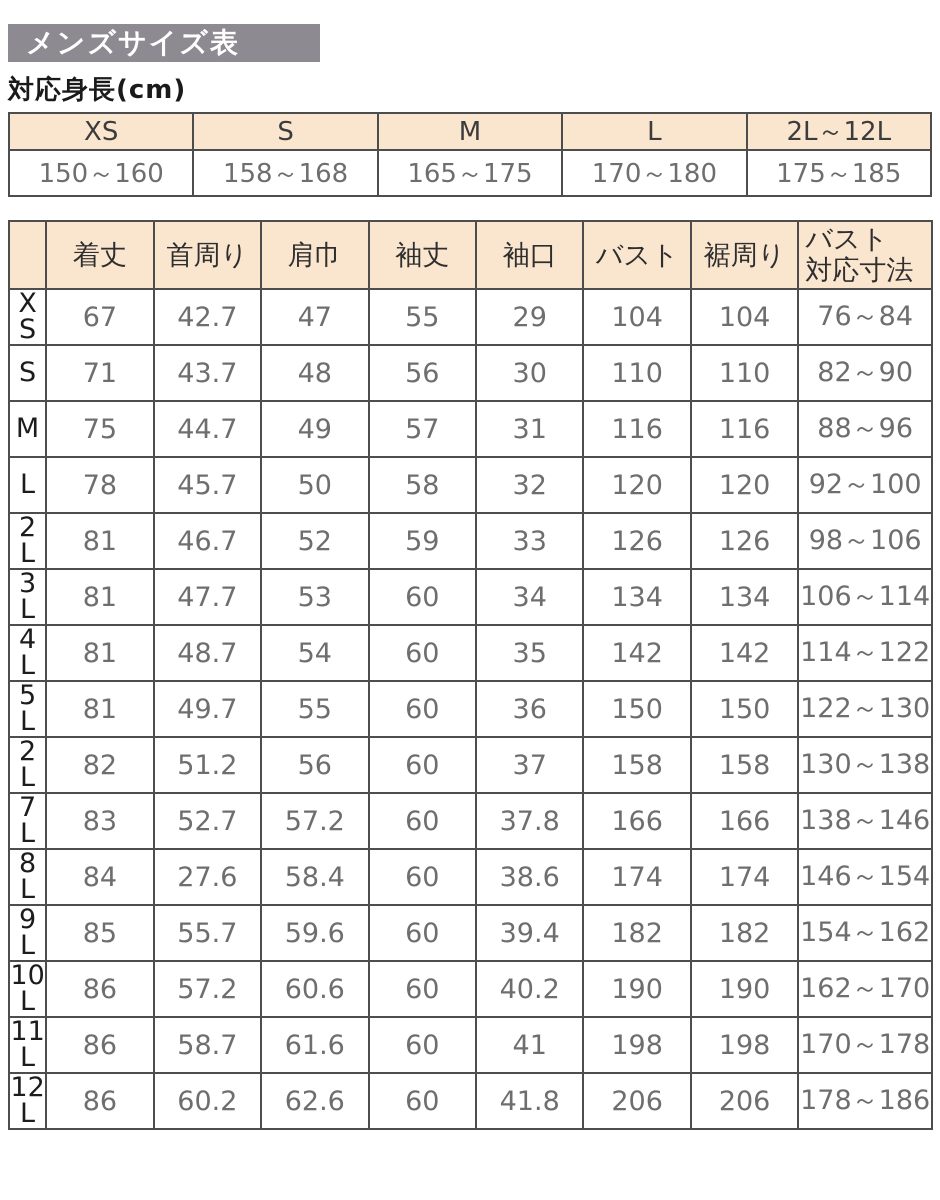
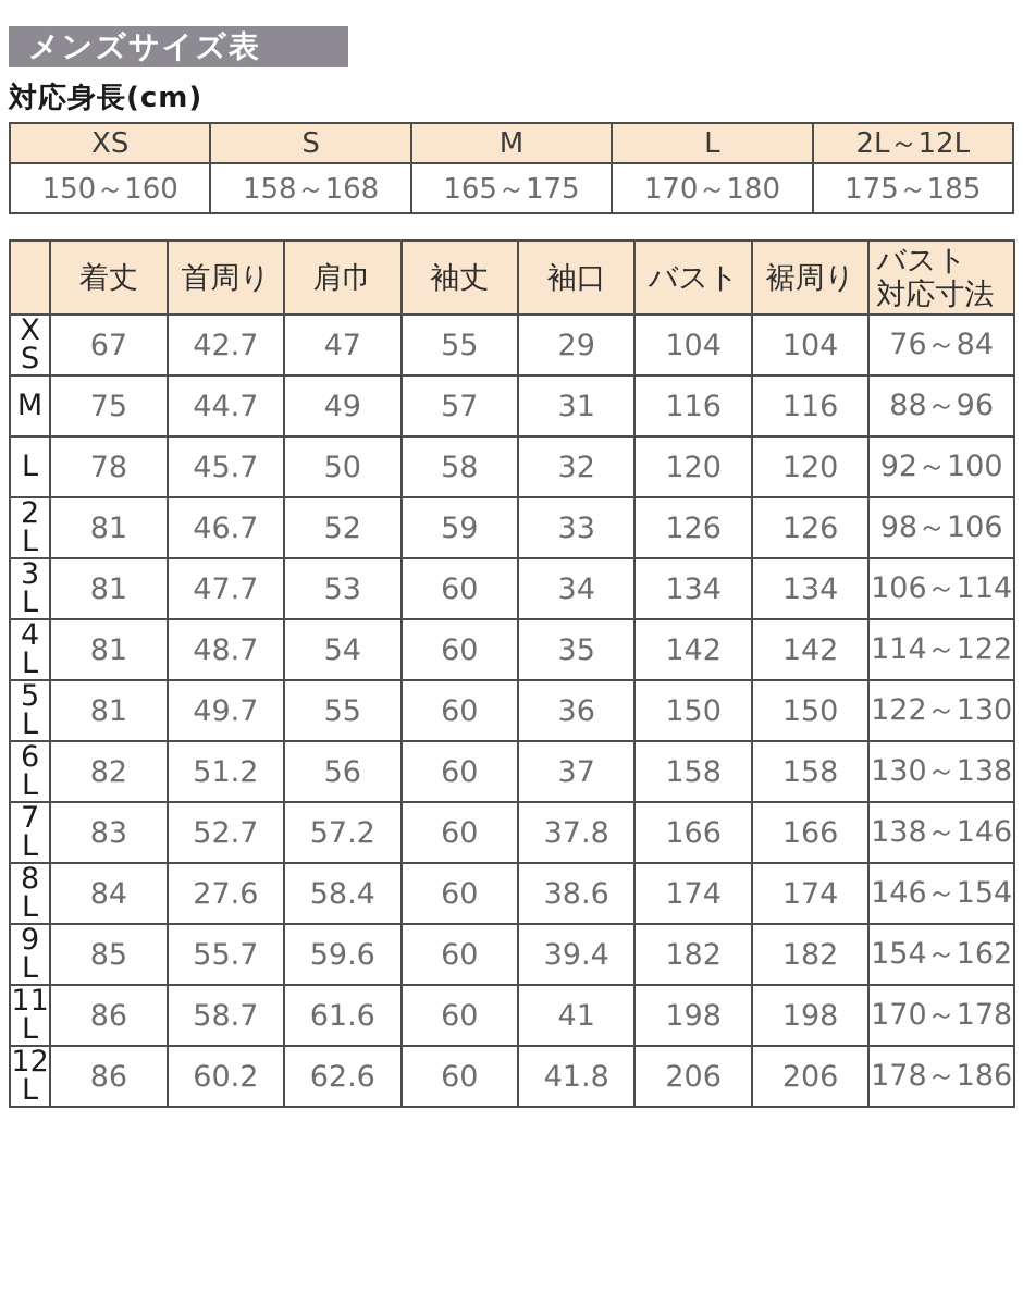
  メンズサイズ表
  対応身長(cm)
  XS	S	M	L	2L～12L
  150～160	158～168	165～175	170～180	175～185
  	着丈	首周り	肩巾	袖丈	袖口	バスト	裾周り	バスト 対応寸法
  X S	67	42.7	47	55	29	104	104	76～84
- S	71	43.7	48	56	30	110	110	82～90
  M	75	44.7	49	57	31	116	116	88～96
  L	78	45.7	50	58	32	120	120	92～100
  2 L	81	46.7	52	59	33	126	126	98～106
  3 L	81	47.7	53	60	34	134	134	106～114
  4 L	81	48.7	54	60	35	142	142	114～122
  5 L	81	49.7	55	60	36	150	150	122～130
- 2 L	82	51.2	56	60	37	158	158	130～138
+ 6 L	82	51.2	56	60	37	158	158	130～138
  7 L	83	52.7	57.2	60	37.8	166	166	138～146
  8 L	84	27.6	58.4	60	38.6	174	174	146～154
  9 L	85	55.7	59.6	60	39.4	182	182	154～162
- 10 L	86	57.2	60.6	60	40.2	190	190	162～170
  11 L	86	58.7	61.6	60	41	198	198	170～178
  12 L	86	60.2	62.6	60	41.8	206	206	178～186
